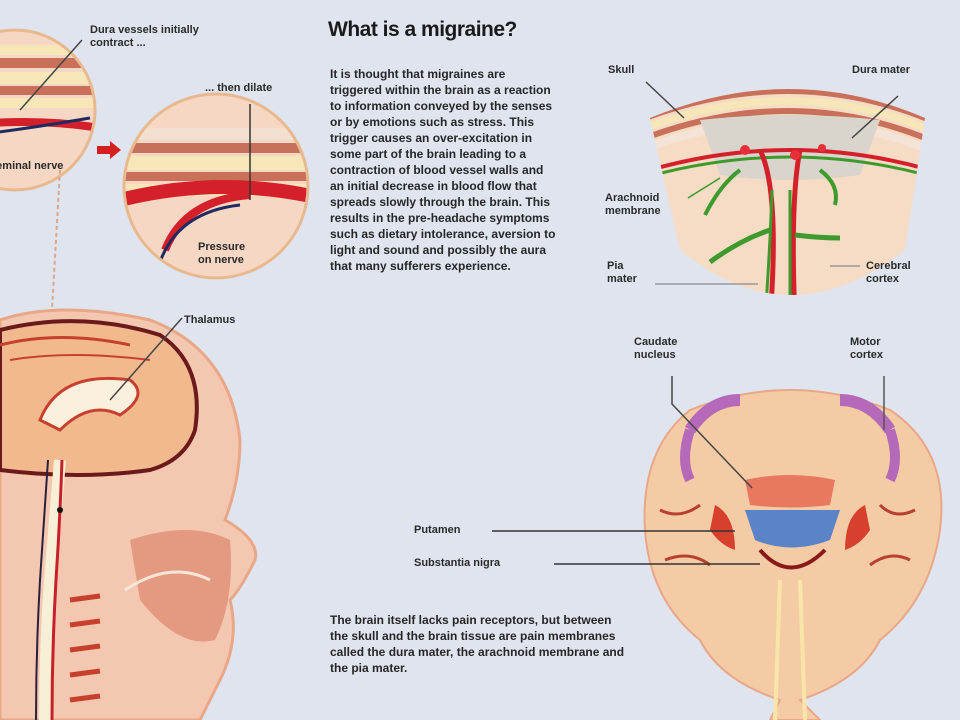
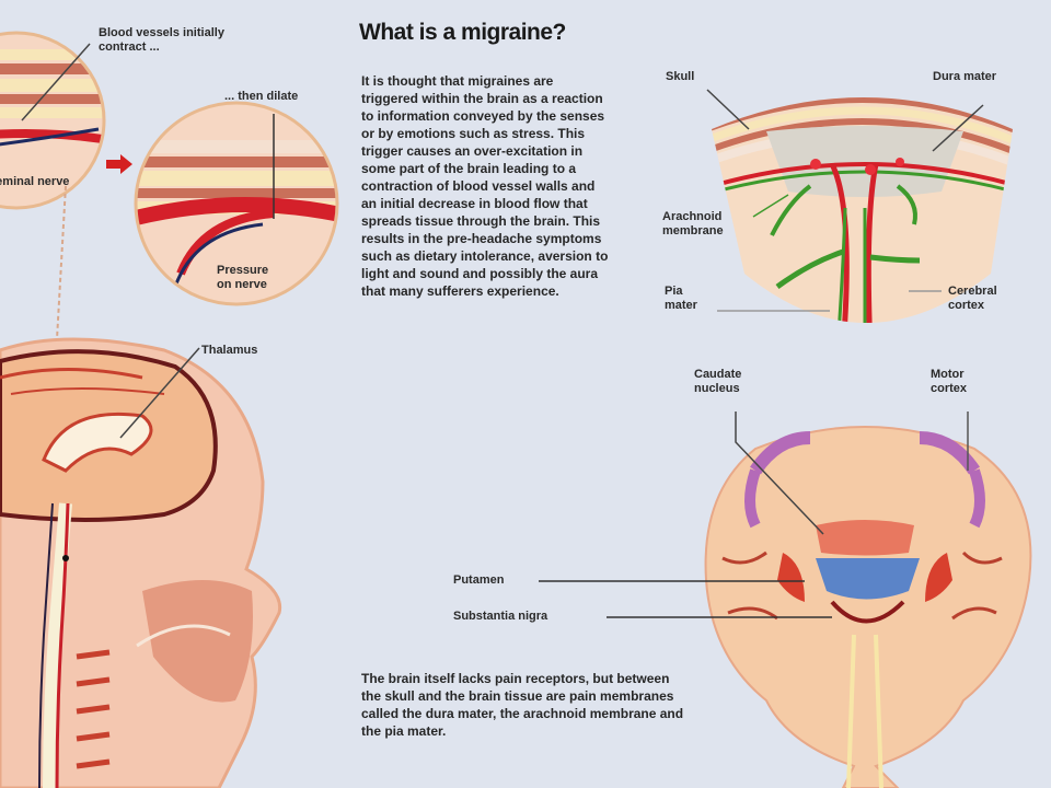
- Dura vessels initially contract ...
+ Blood vessels initially contract ...
  ... then dilate
  Pressure on nerve
  Thalamus
  What is a migraine?
- It is thought that migraines are triggered within the brain as a reaction to information conveyed by the senses or by emotions such as stress. This trigger causes an over-excitation in some part of the brain leading to a contraction of blood vessel walls and an initial decrease in blood flow that spreads slowly through the brain. This results in the pre-headache symptoms such as dietary intolerance, aversion to light and sound and possibly the aura that many sufferers experience.
+ It is thought that migraines are triggered within the brain as a reaction to information conveyed by the senses or by emotions such as stress. This trigger causes an over-excitation in some part of the brain leading to a contraction of blood vessel walls and an initial decrease in blood flow that spreads tissue through the brain. This results in the pre-headache symptoms such as dietary intolerance, aversion to light and sound and possibly the aura that many sufferers experience.
  The brain itself lacks pain receptors, but between the skull and the brain tissue are pain membranes called the dura mater, the arachnoid membrane and the pia mater.
  Skull
  Dura mater
  Arachnoid membrane
  Pia mater
  Cerebral cortex
  Caudate nucleus
  Motor cortex
  Putamen
  Substantia nigra
